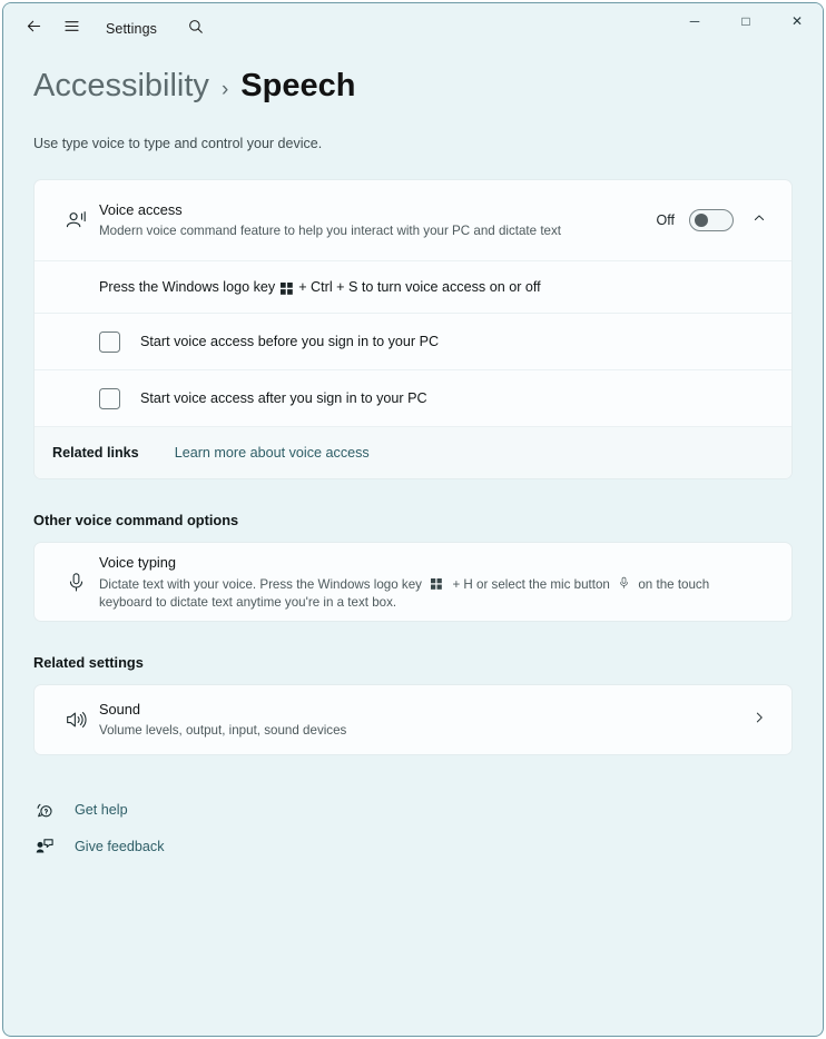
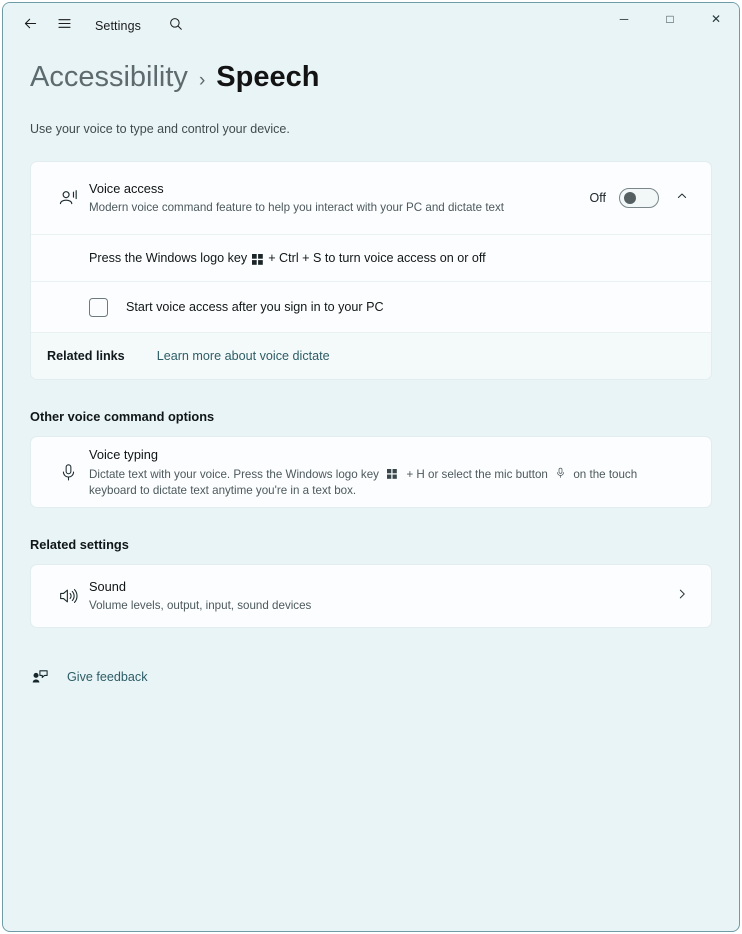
  Settings
  ─
  □
  ✕
  Accessibility
  ›
  Speech
- Use type voice to type and control your device.
+ Use your voice to type and control your device.
  Voice access
  Modern voice command feature to help you interact with your PC and dictate text
  Off
  Press the Windows logo key
  + Ctrl + S to turn voice access on or off
- Start voice access before you sign in to your PC
  Start voice access after you sign in to your PC
  Related links
- Learn more about voice access
+ Learn more about voice dictate
  Other voice command options
  Voice typing
  Dictate text with your voice. Press the Windows logo key + H or select the mic button on the touch keyboard to dictate text anytime you're in a text box.
  Related settings
  Sound
  Volume levels, output, input, sound devices
- Get help
  Give feedback
